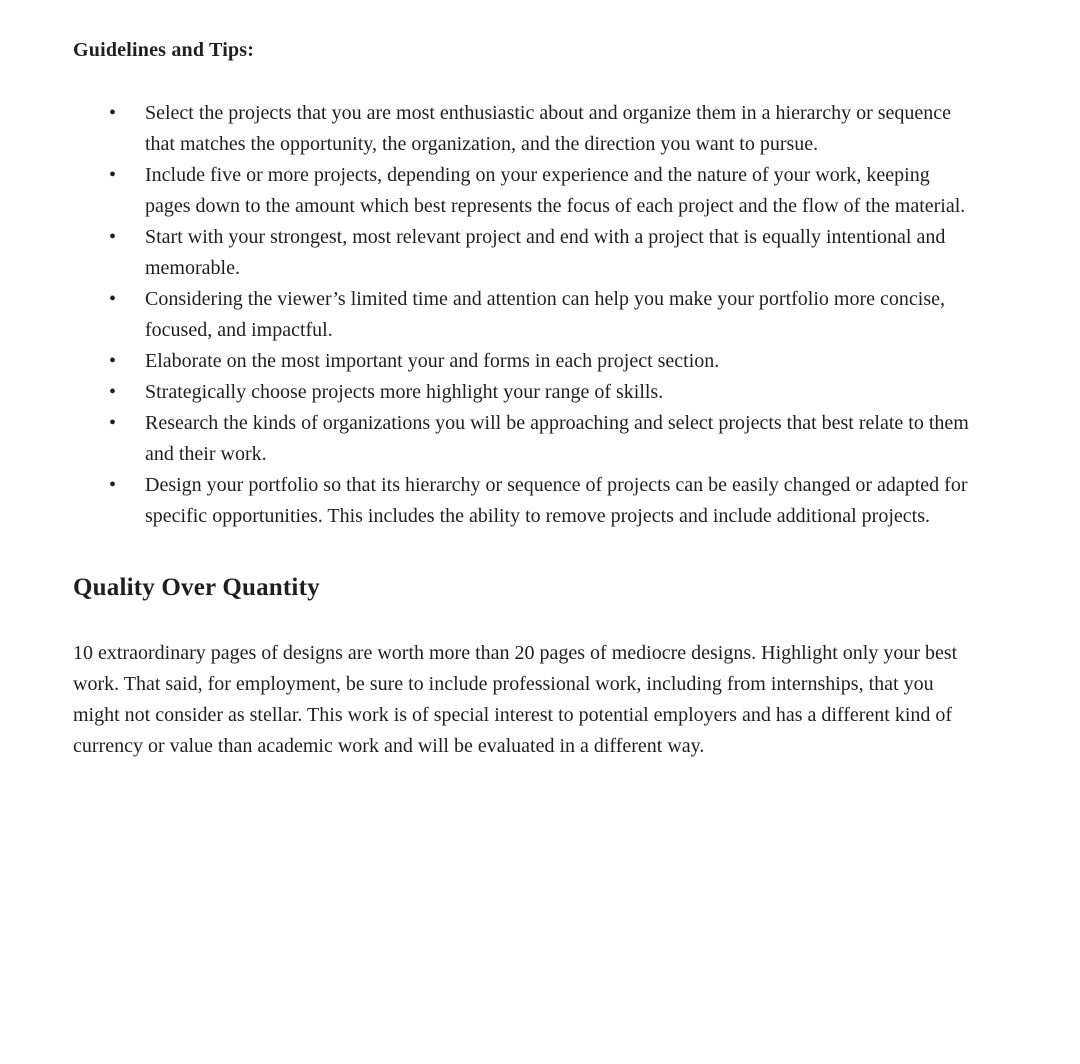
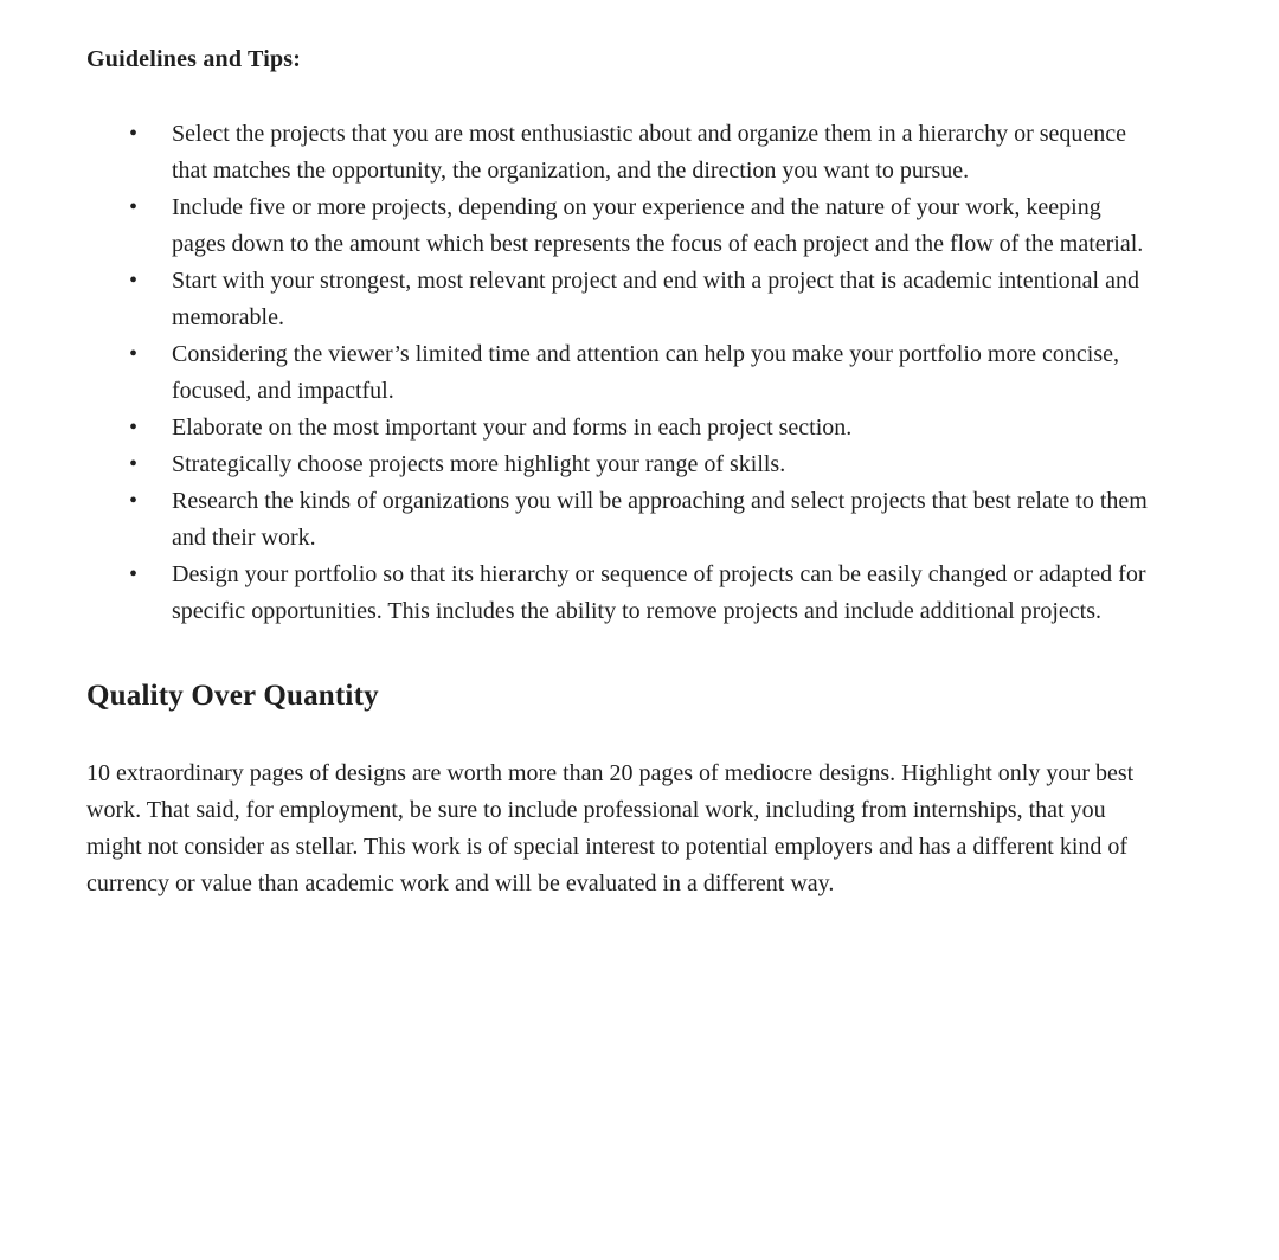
  Guidelines and Tips:
  •
  Select the projects that you are most enthusiastic about and organize them in a hierarchy or sequence that matches the opportunity, the organization, and the direction you want to pursue.
  •
  Include five or more projects, depending on your experience and the nature of your work, keeping pages down to the amount which best represents the focus of each project and the flow of the material.
  •
- Start with your strongest, most relevant project and end with a project that is equally intentional and memorable.
+ Start with your strongest, most relevant project and end with a project that is academic intentional and memorable.
  •
  Considering the viewer’s limited time and attention can help you make your portfolio more concise, focused, and impactful.
  •
  Elaborate on the most important your and forms in each project section.
  •
  Strategically choose projects more highlight your range of skills.
  •
  Research the kinds of organizations you will be approaching and select projects that best relate to them and their work.
  •
  Design your portfolio so that its hierarchy or sequence of projects can be easily changed or adapted for specific opportunities. This includes the ability to remove projects and include additional projects.
  Quality Over Quantity
  10 extraordinary pages of designs are worth more than 20 pages of mediocre designs. Highlight only your best work. That said, for employment, be sure to include professional work, including from internships, that you might not consider as stellar. This work is of special interest to potential employers and has a different kind of currency or value than academic work and will be evaluated in a different way.
